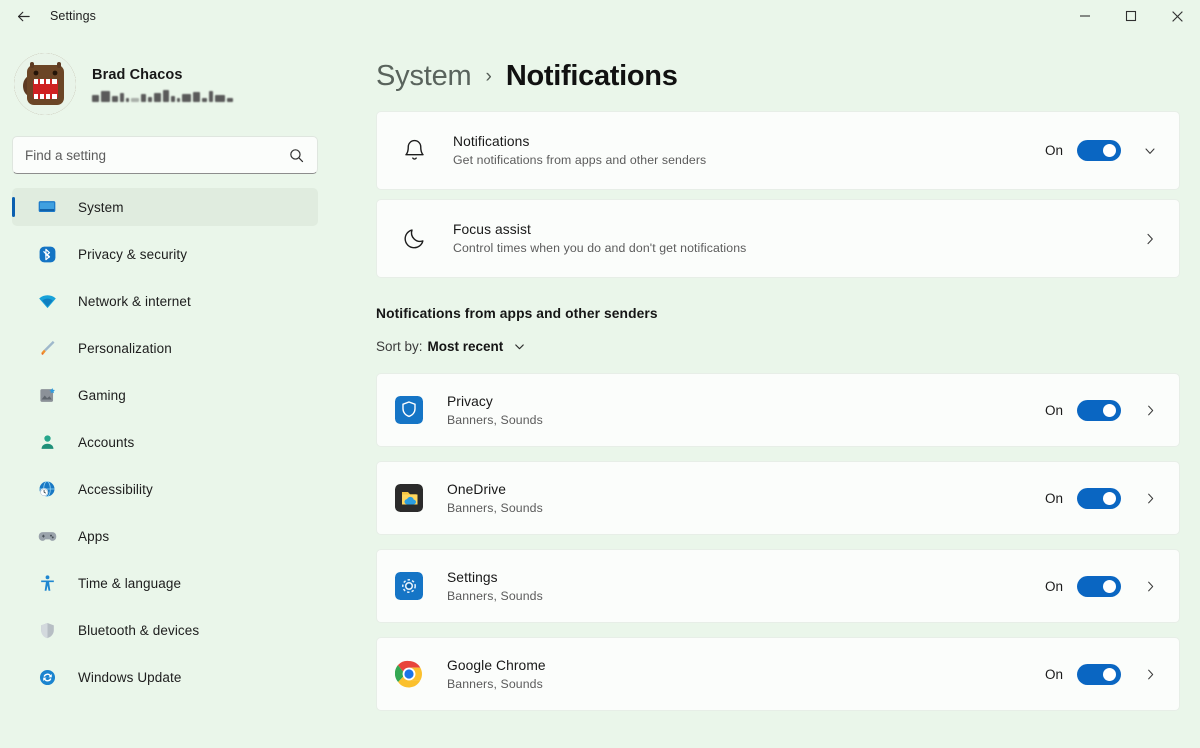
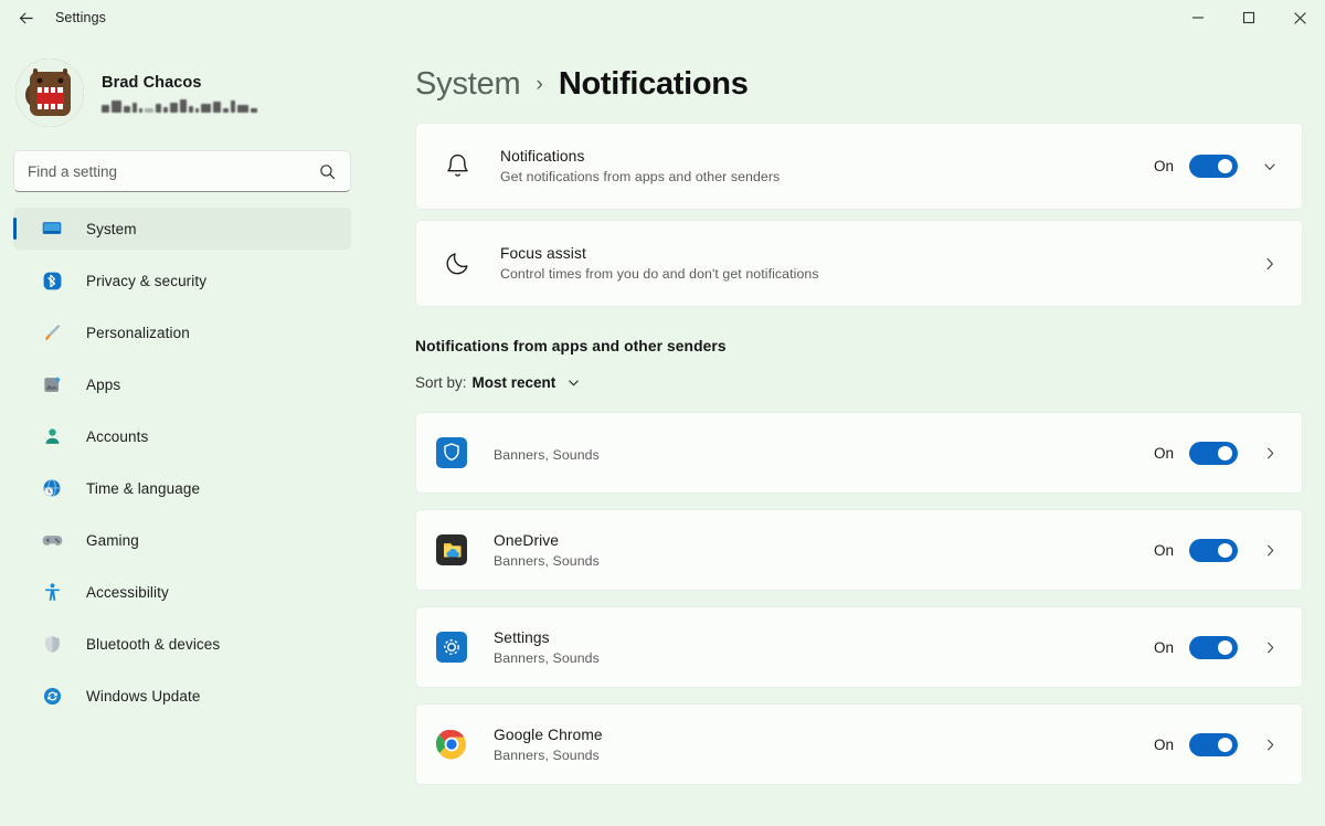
  Settings
  Brad Chacos
  Find a setting
  System
  Privacy & security
- Network & internet
  Personalization
- Gaming
+ Apps
  Accounts
- Accessibility
+ Time & language
- Apps
+ Gaming
- Time & language
+ Accessibility
  Bluetooth & devices
  Windows Update
  System
  ›
  Notifications
  Notifications
  Get notifications from apps and other senders
  On
  Focus assist
- Control times when you do and don't get notifications
+ Control times from you do and don't get notifications
  Notifications from apps and other senders
  Sort by:
  Most recent
- Privacy
  Banners, Sounds
  On
  OneDrive
  Banners, Sounds
  On
  Settings
  Banners, Sounds
  On
  Google Chrome
  Banners, Sounds
  On
